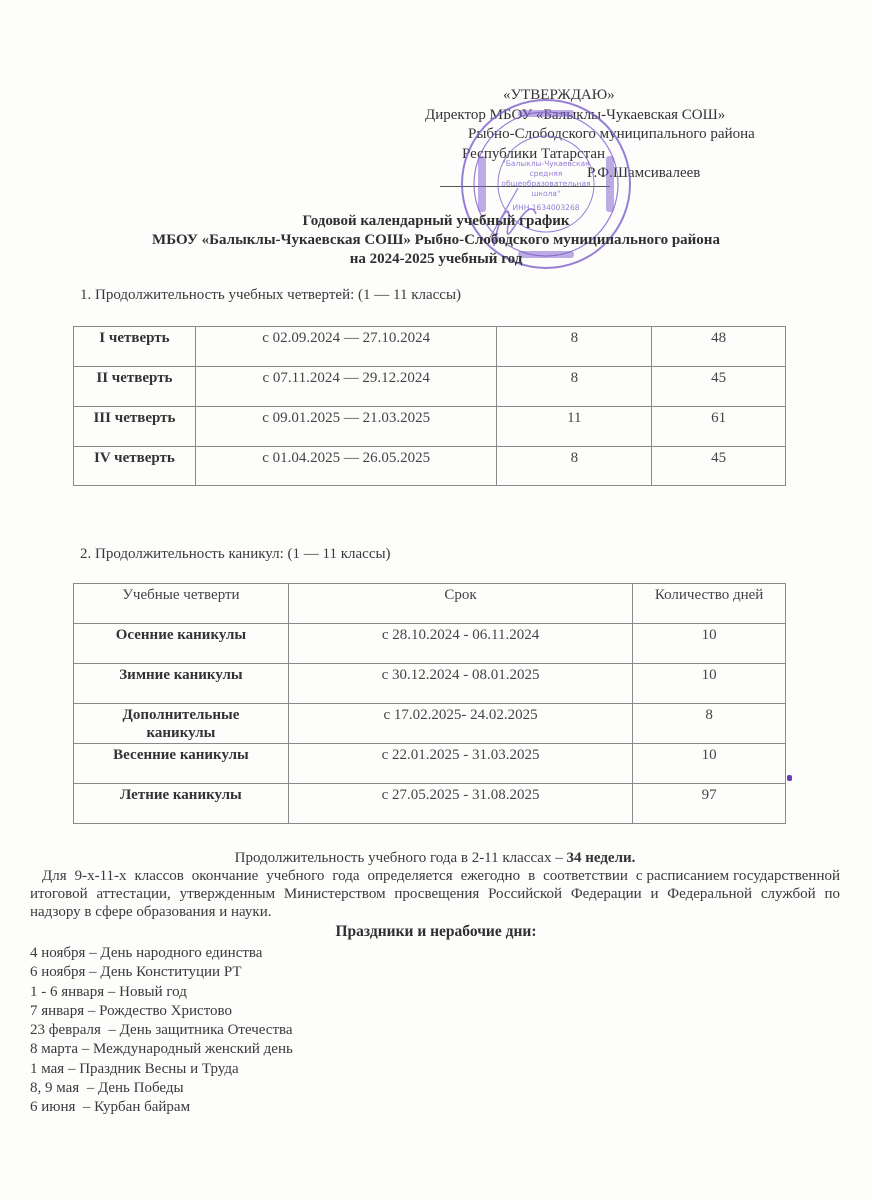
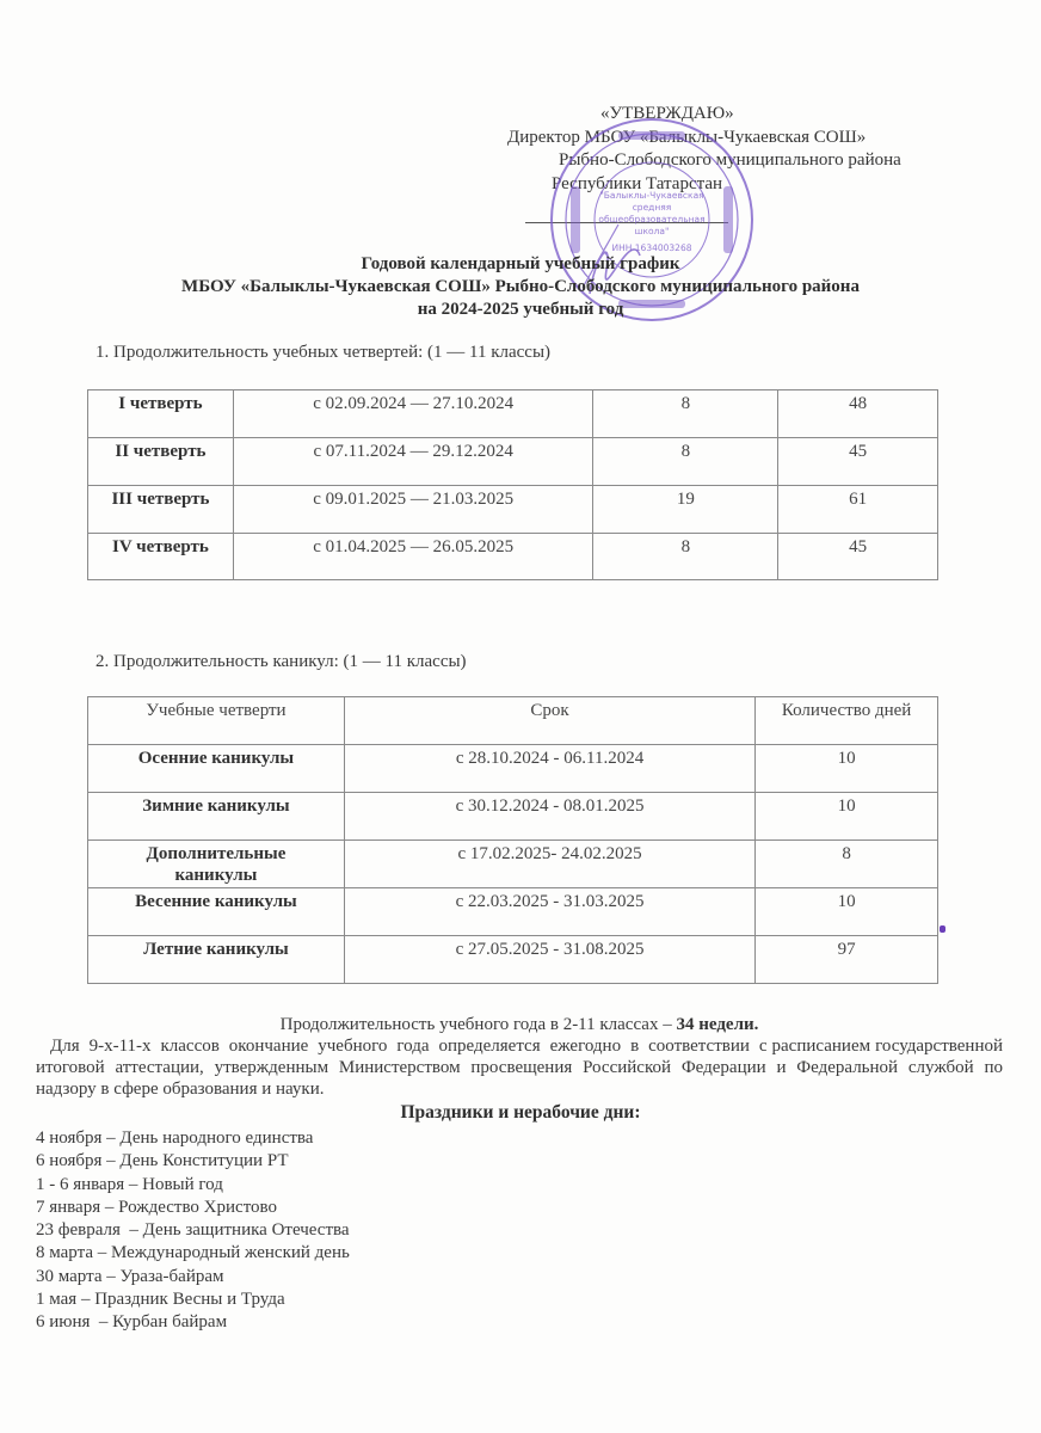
  «УТВЕРЖДАЮ»
  Директор МБОУ «Балыклы-Чукаевская СОШ»
  Рыбно-Слободского муниципального района
  Республики Татарстан
- Р.Ф.Шамсивалеев
  "Балыклы-Чукаевская
  средняя
  общеобразовательная
  школа"
  ИНН 1634003268
  Годовой календарный учебный график
  МБОУ «Балыклы-Чукаевская СОШ» Рыбно-Слободского муниципального района
  на 2024-2025 учебный год
  1. Продолжительность учебных четвертей: (1 — 11 классы)
  I четверть	с 02.09.2024 — 27.10.2024	8	48
  II четверть	с 07.11.2024 — 29.12.2024	8	45
- III четверть	с 09.01.2025 — 21.03.2025	11	61
+ III четверть	с 09.01.2025 — 21.03.2025	19	61
  IV четверть	с 01.04.2025 — 26.05.2025	8	45
  2. Продолжительность каникул: (1 — 11 классы)
  Учебные четверти	Срок	Количество дней
  Осенние каникулы	с 28.10.2024 - 06.11.2024	10
  Зимние каникулы	с 30.12.2024 - 08.01.2025	10
  Дополнительные каникулы	с 17.02.2025- 24.02.2025	8
- Весенние каникулы	с 22.01.2025 - 31.03.2025	10
+ Весенние каникулы	с 22.03.2025 - 31.03.2025	10
  Летние каникулы	с 27.05.2025 - 31.08.2025	97
  Продолжительность учебного года в 2-11 классах – 34 недели.
  Для 9-х-11-х классов окончание учебного года определяется ежегодно в соответствии с расписанием государственной итоговой аттестации, утвержденным Министерством просвещения Российской Федерации и Федеральной службой по надзору в сфере образования и науки.
  Праздники и нерабочие дни:
  4 ноября – День народного единства
  6 ноября – День Конституции РТ
  1 - 6 января – Новый год
  7 января – Рождество Христово
  23 февраля – День защитника Отечества
  8 марта – Международный женский день
+ 30 марта – Ураза-байрам
  1 мая – Праздник Весны и Труда
- 8, 9 мая – День Победы
  6 июня – Курбан байрам
